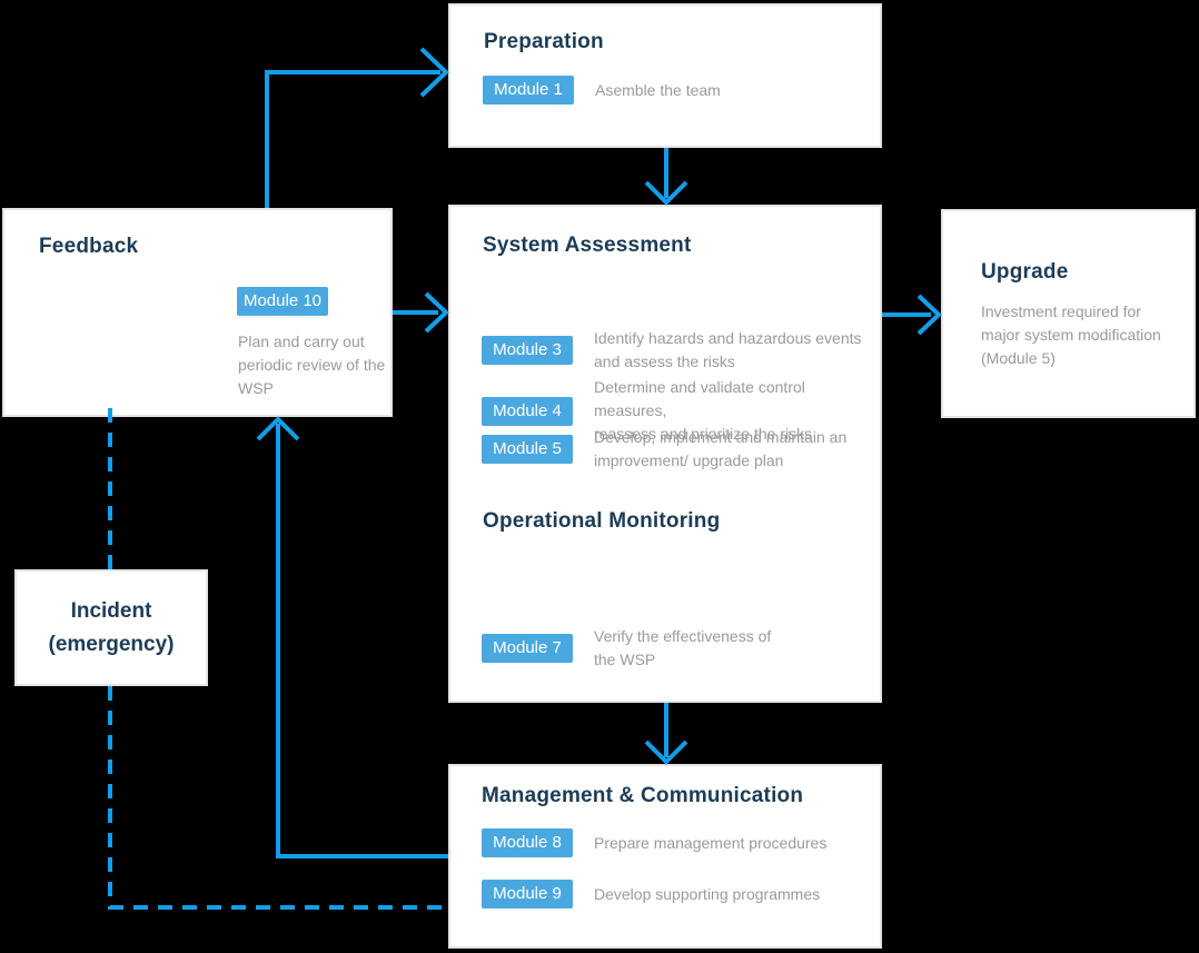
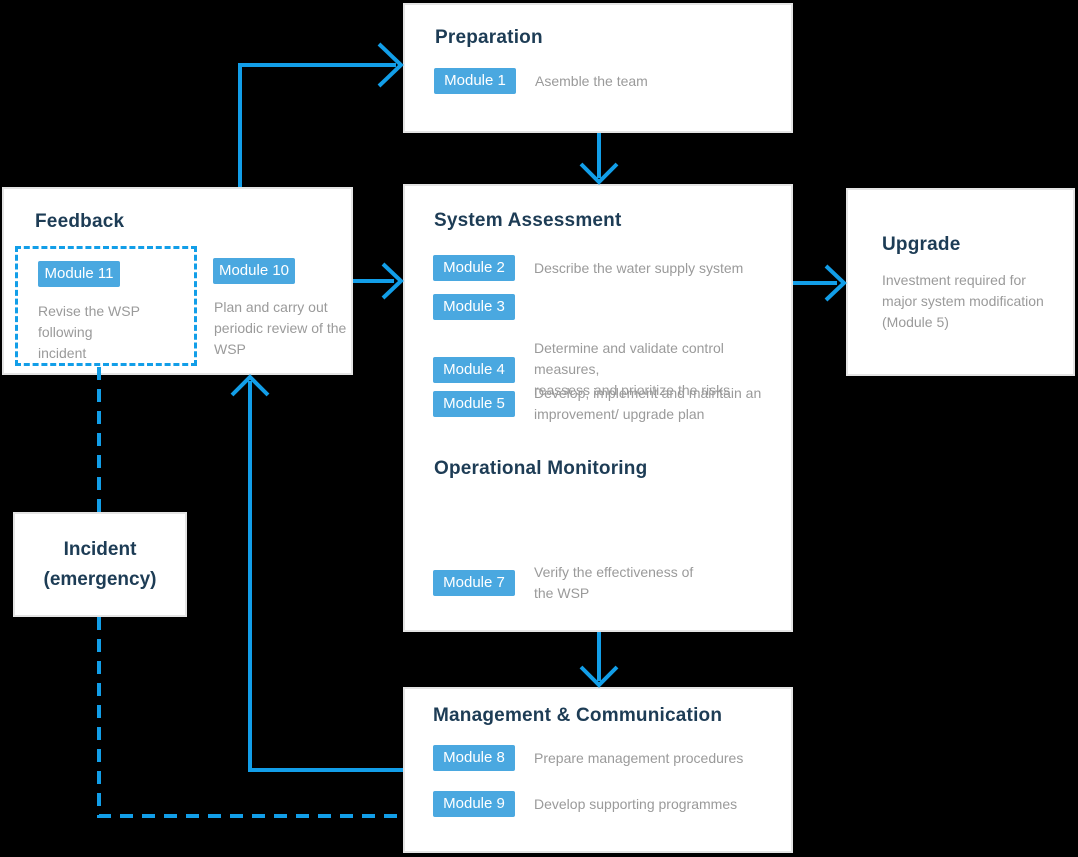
  Preparation
  Module 1
  Asemble the team
  Feedback
+ Module 11
+ Revise the WSP following
+ incident
  Module 10
  Plan and carry out
  periodic review of the
  WSP
  System Assessment
+ Module 2
+ Describe the water supply system
  Module 3
- Identify hazards and hazardous events
- and assess the risks
  Module 4
  Determine and validate control measures,
  reassess and prioritize the risks
  Module 5
  Develop, implement and maintain an
  improvement/ upgrade plan
  Operational Monitoring
  Module 7
  Verify the effectiveness of
  the WSP
  Upgrade
  Investment required for
  major system modification
  (Module 5)
  Incident
  (emergency)
  Management & Communication
  Module 8
  Prepare management procedures
  Module 9
  Develop supporting programmes
